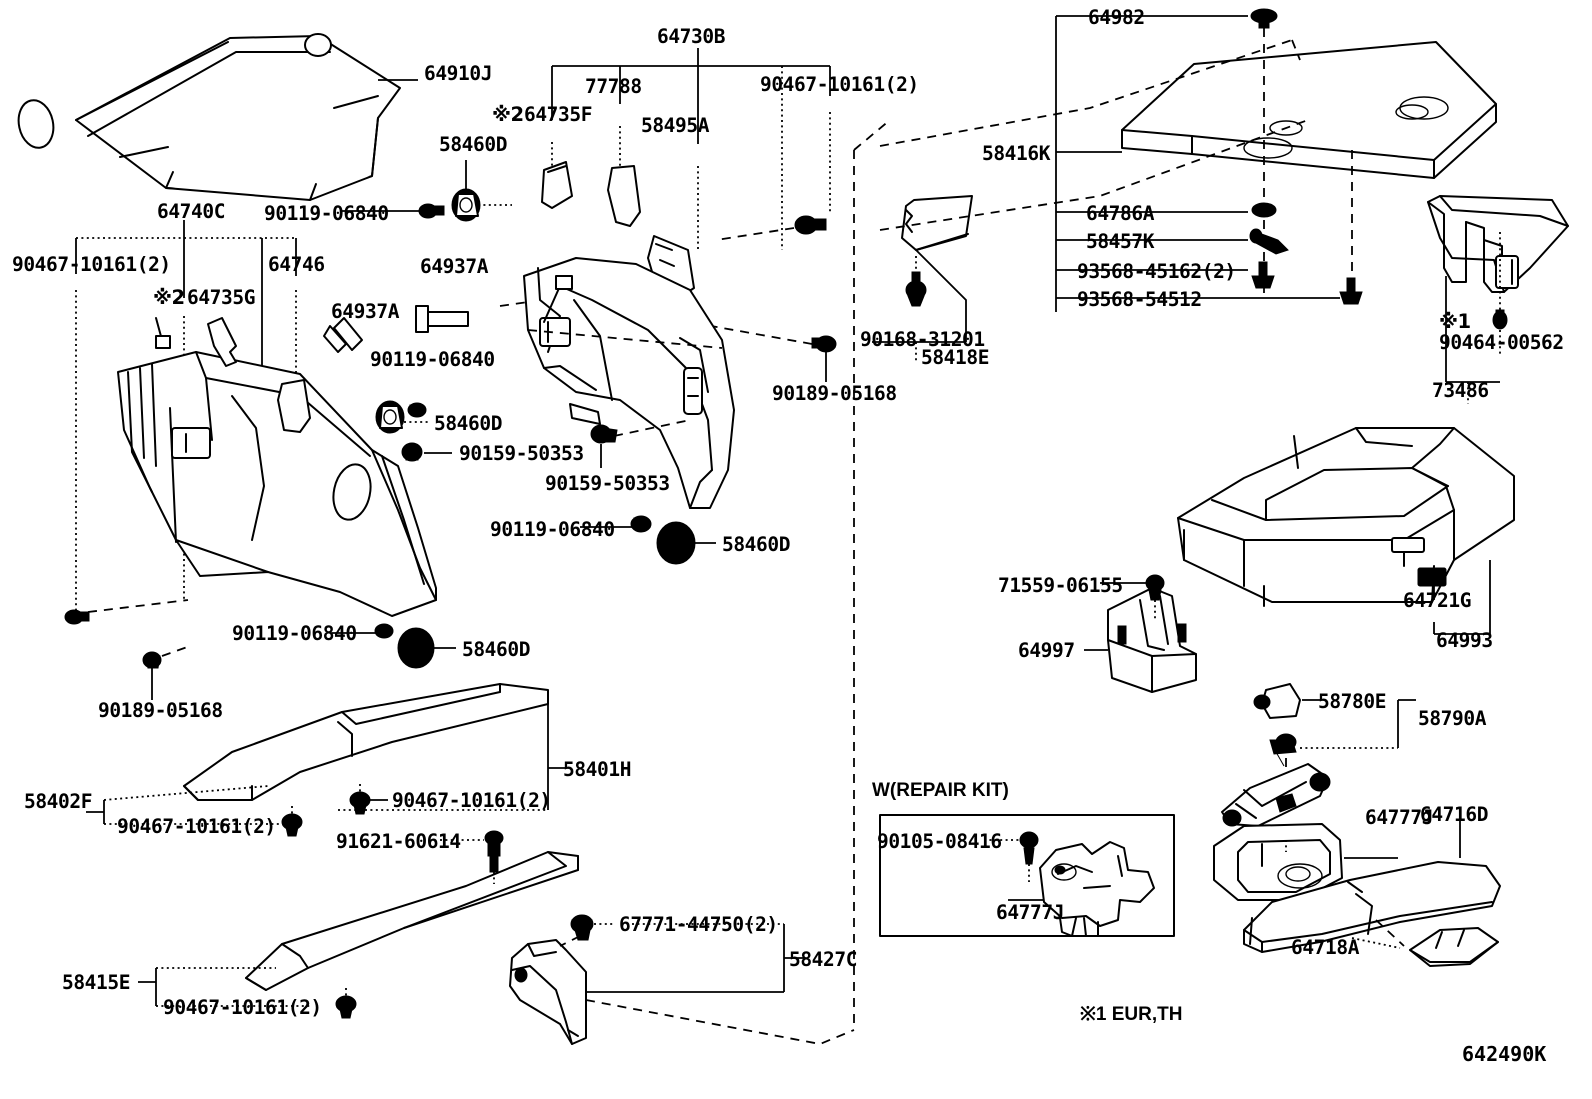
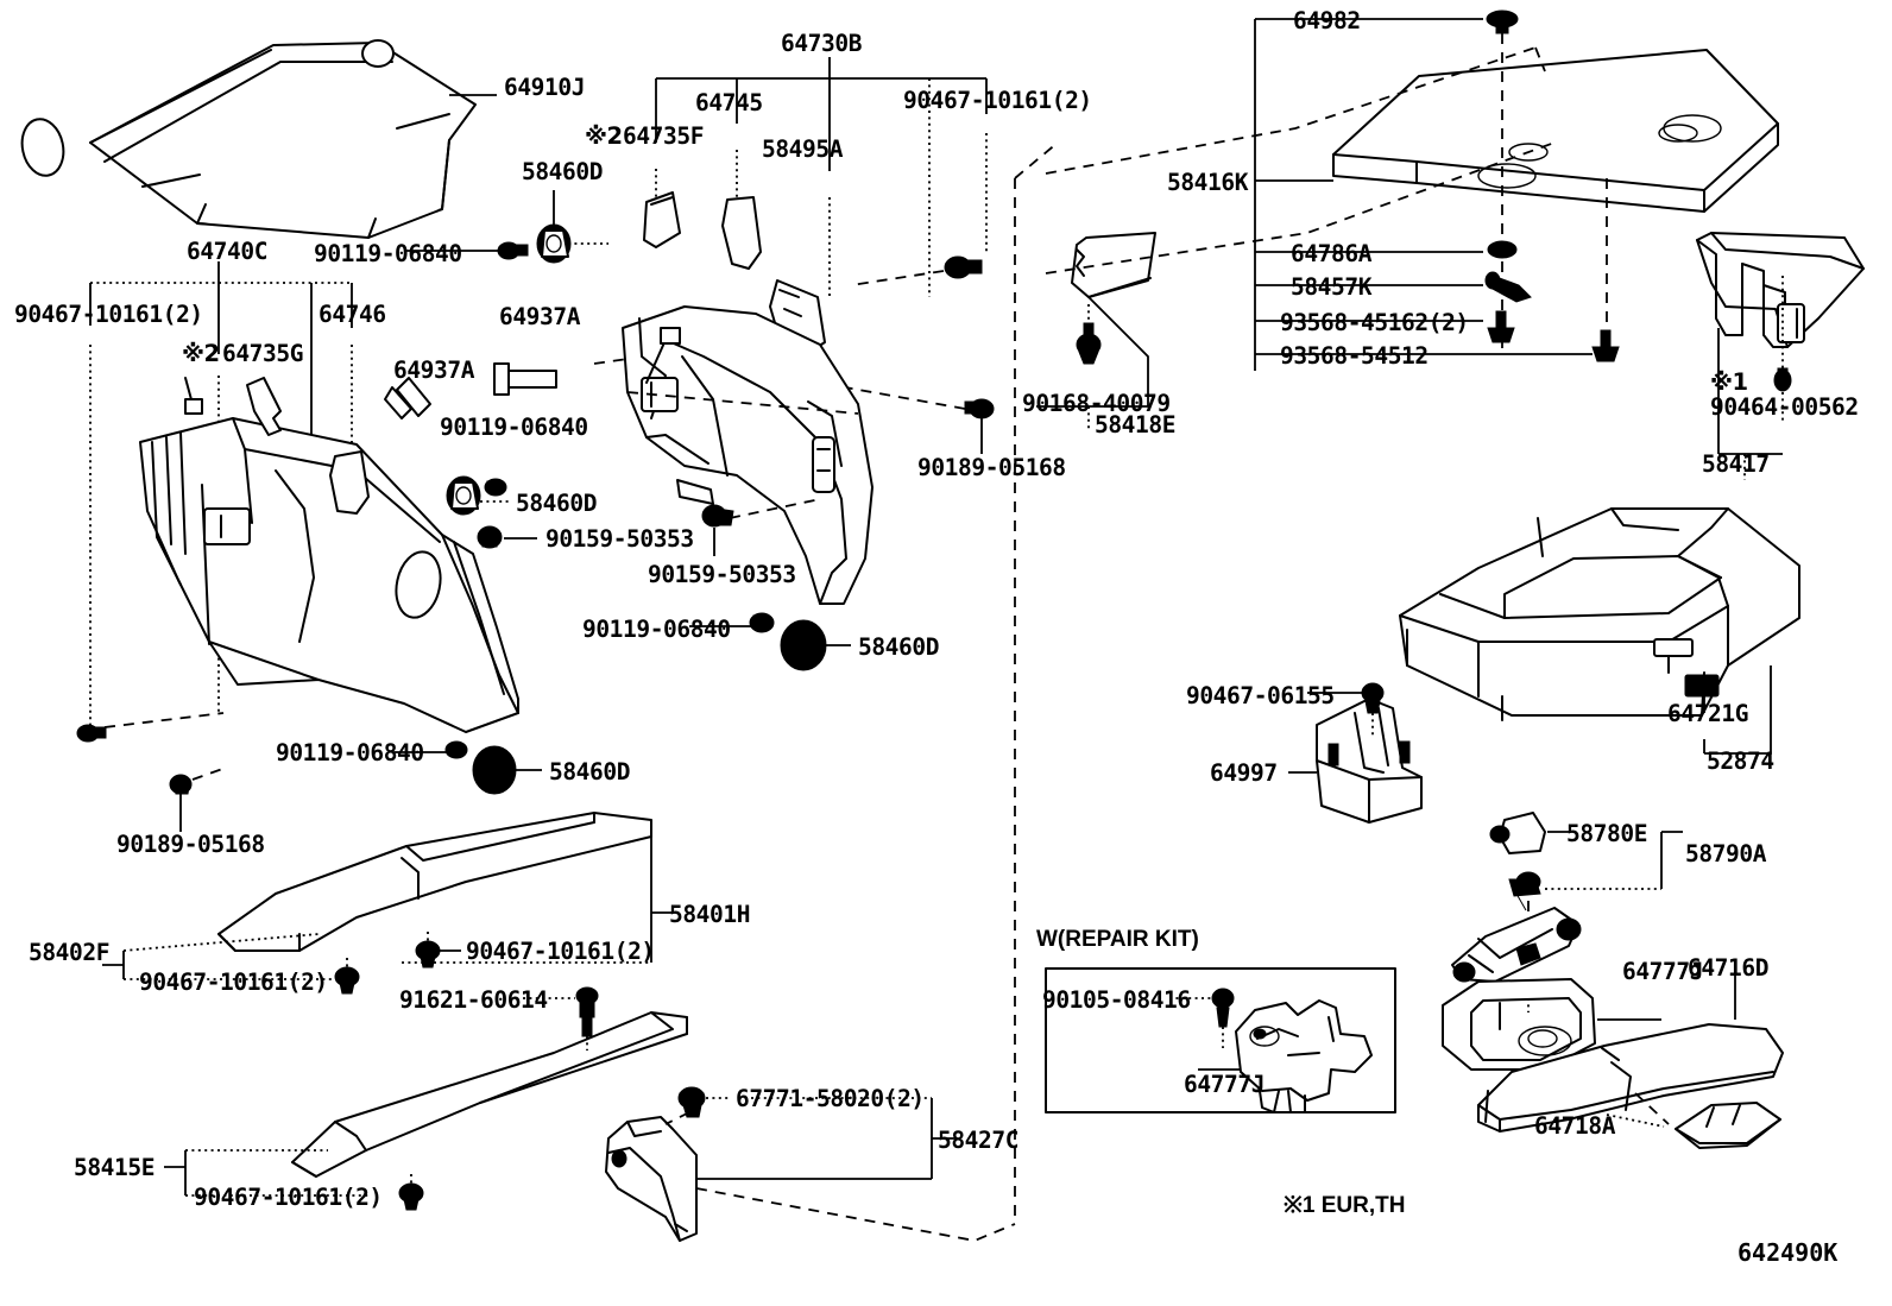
  64910J
  64740C
  90467-10161(2)
  64735G
  ※2
  64746
  64937A
  64937A
  90119-06840
  90119-06840
  90119-06840
  90119-06840
  58460D
  58460D
  58460D
  58460D
  90159-50353
  90159-50353
  90189-05168
  90189-05168
  64730B
- 77788
+ 64745
  64735F
  ※2
  58495A
  90467-10161(2)
  64982
  58416K
  64786A
  58457K
  93568-45162(2)
  93568-54512
- 90168-31201
+ 90168-40079
  58418E
  90464-00562
  ※1
- 73486
+ 58417
- 71559-06155
+ 90467-06155
  64997
  64721G
- 64993
+ 52874
  58780E
  58790A
  64716D
  64777J
  64718A
  58401H
  58402F
  90467-10161(2)
  90467-10161(2)
  91621-60614
- 67771-44750(2)
+ 67771-58020(2)
  58427C
  58415E
  90467-10161(2)
  W(REPAIR KIT)
  90105-08416
  64777J
  ※1 EUR,TH
  642490K
